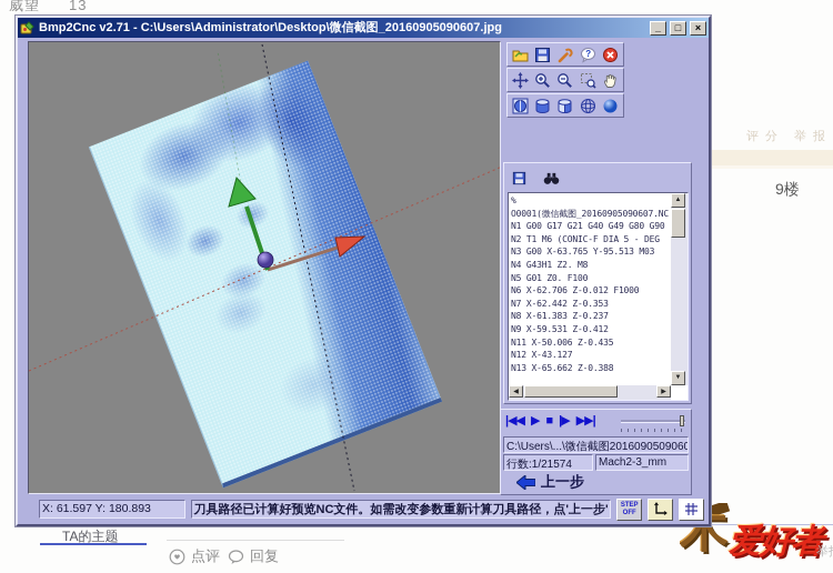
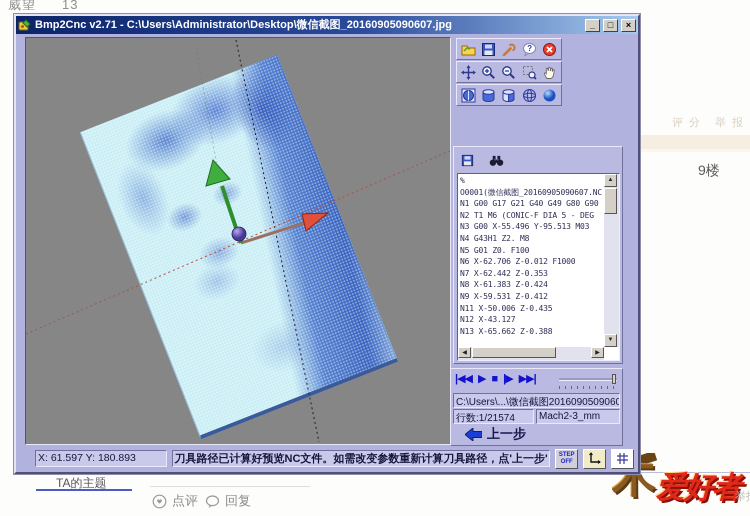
  威望 13
  评分 举报
  9楼
  TA的主题
  点评
  回复
  木
  爱好者
  Bmp2Cnc v2.71 - C:\Users\Administrator\Desktop\微信截图_20160905090607.jpg
  _
  □
  ×
  ?
  %
  O0001(微信截图_20160905090607.NC
  N1 G00 G17 G21 G40 G49 G80 G90
  N2 T1 M6 (CONIC-F DIA 5 - DEG
- N3 G00 X-63.765 Y-95.513 M03
+ N3 G00 X-55.496 Y-95.513 M03
  N4 G43H1 Z2. M8
  N5 G01 Z0. F100
  N6 X-62.706 Z-0.012 F1000
  N7 X-62.442 Z-0.353
- N8 X-61.383 Z-0.237
+ N8 X-61.383 Z-0.424
  N9 X-59.531 Z-0.412
  N11 X-50.006 Z-0.435
  N12 X-43.127
  N13 X-65.662 Z-0.388
  |◀◀
  ▶
  ■
  |▶
  ▶▶|
  C:\Users\...\微信截图2016090509060
  行数:1/21574
  Mach2-3_mm
  上一步
  X: 61.597 Y: 180.893
  刀具路径已计算好预览NC文件。如需改变参数重新计算刀具路径，点'上一步'
